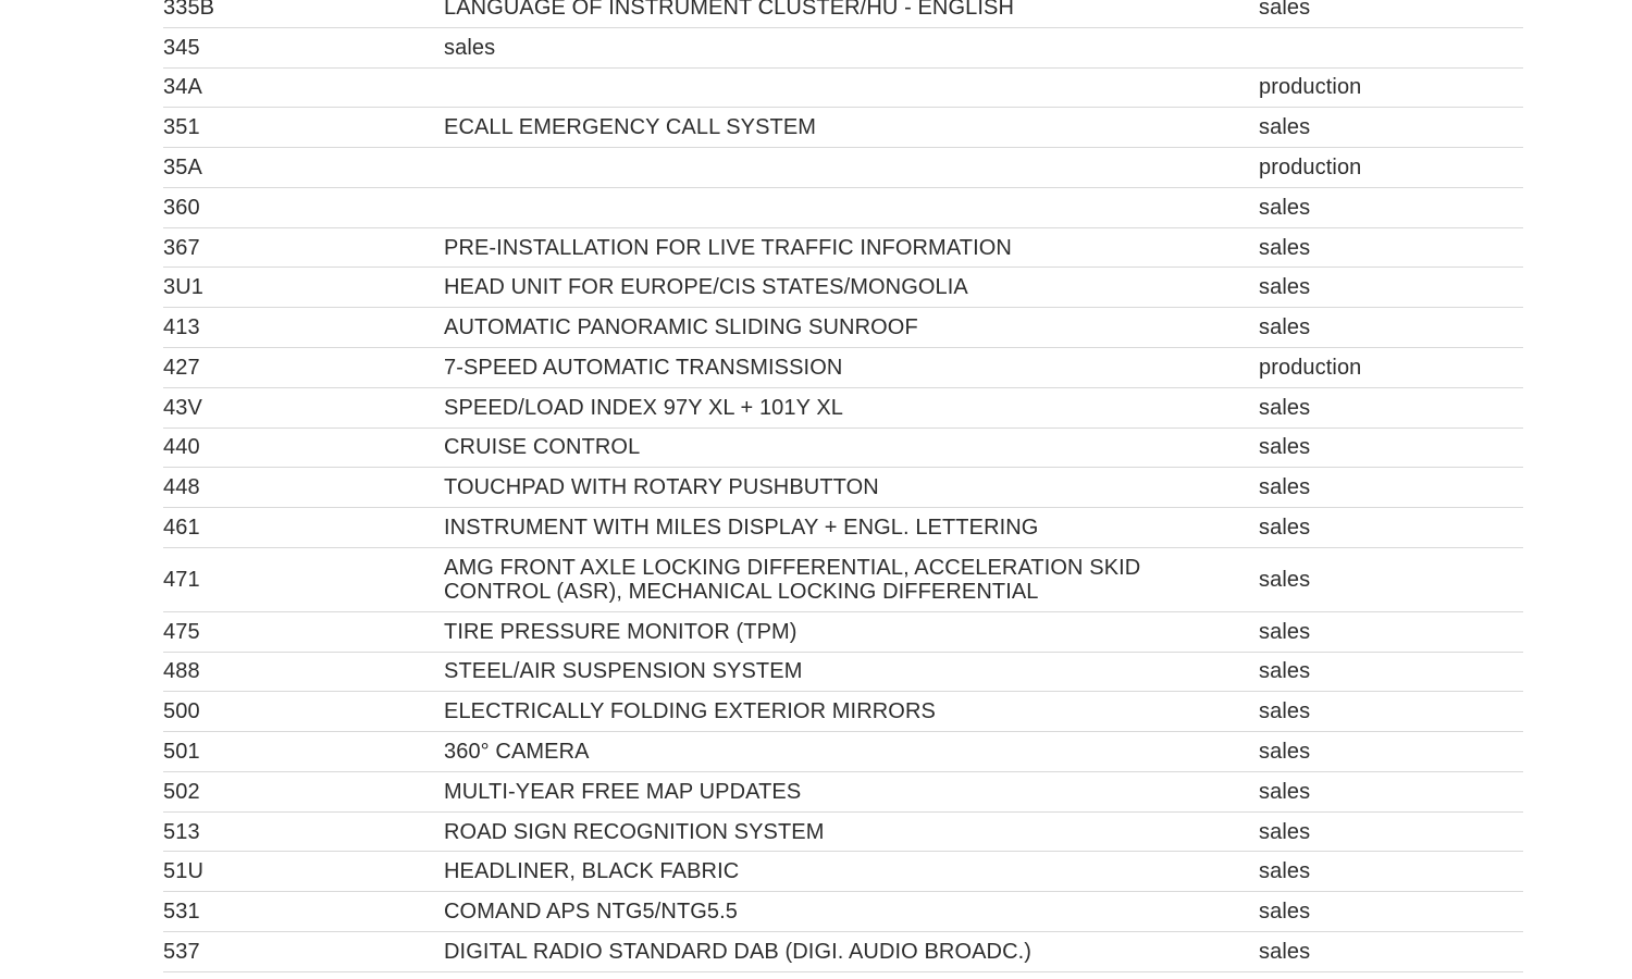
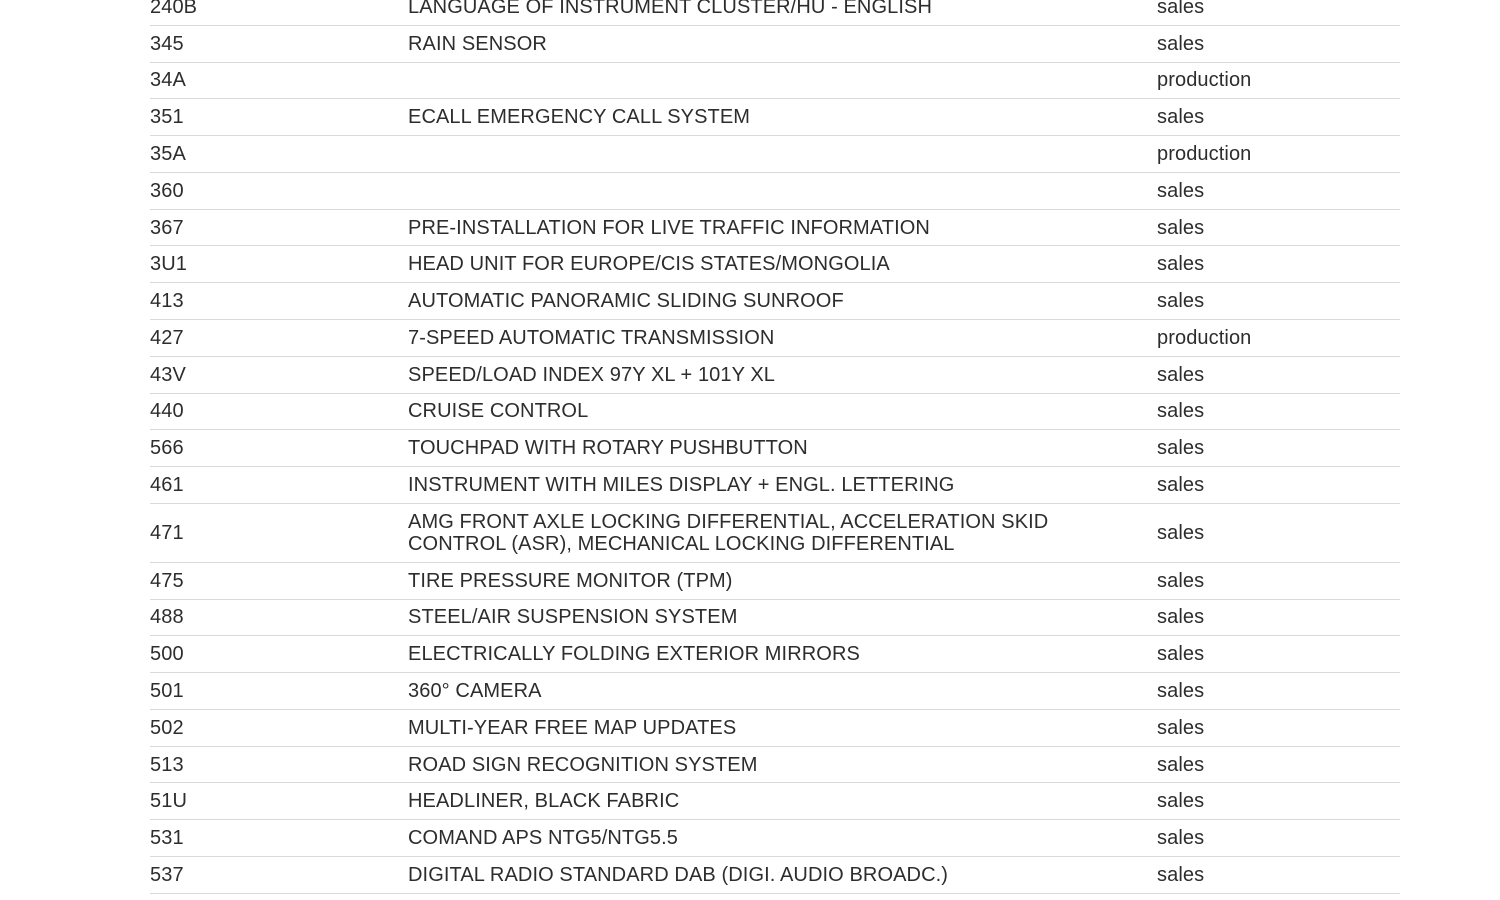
- 335B
+ 240B
  LANGUAGE OF INSTRUMENT CLUSTER/HU - ENGLISH
  sales
  345
+ RAIN SENSOR
  sales
  34A
  production
  351
  ECALL EMERGENCY CALL SYSTEM
  sales
  35A
  production
  360
  sales
  367
  PRE-INSTALLATION FOR LIVE TRAFFIC INFORMATION
  sales
  3U1
  HEAD UNIT FOR EUROPE/CIS STATES/MONGOLIA
  sales
  413
  AUTOMATIC PANORAMIC SLIDING SUNROOF
  sales
  427
  7-SPEED AUTOMATIC TRANSMISSION
  production
  43V
  SPEED/LOAD INDEX 97Y XL + 101Y XL
  sales
  440
  CRUISE CONTROL
  sales
- 448
+ 566
  TOUCHPAD WITH ROTARY PUSHBUTTON
  sales
  461
  INSTRUMENT WITH MILES DISPLAY + ENGL. LETTERING
  sales
  471
  AMG FRONT AXLE LOCKING DIFFERENTIAL, ACCELERATION SKID CONTROL (ASR), MECHANICAL LOCKING DIFFERENTIAL
  sales
  475
  TIRE PRESSURE MONITOR (TPM)
  sales
  488
  STEEL/AIR SUSPENSION SYSTEM
  sales
  500
  ELECTRICALLY FOLDING EXTERIOR MIRRORS
  sales
  501
  360° CAMERA
  sales
  502
  MULTI-YEAR FREE MAP UPDATES
  sales
  513
  ROAD SIGN RECOGNITION SYSTEM
  sales
  51U
  HEADLINER, BLACK FABRIC
  sales
  531
  COMAND APS NTG5/NTG5.5
  sales
  537
  DIGITAL RADIO STANDARD DAB (DIGI. AUDIO BROADC.)
  sales
